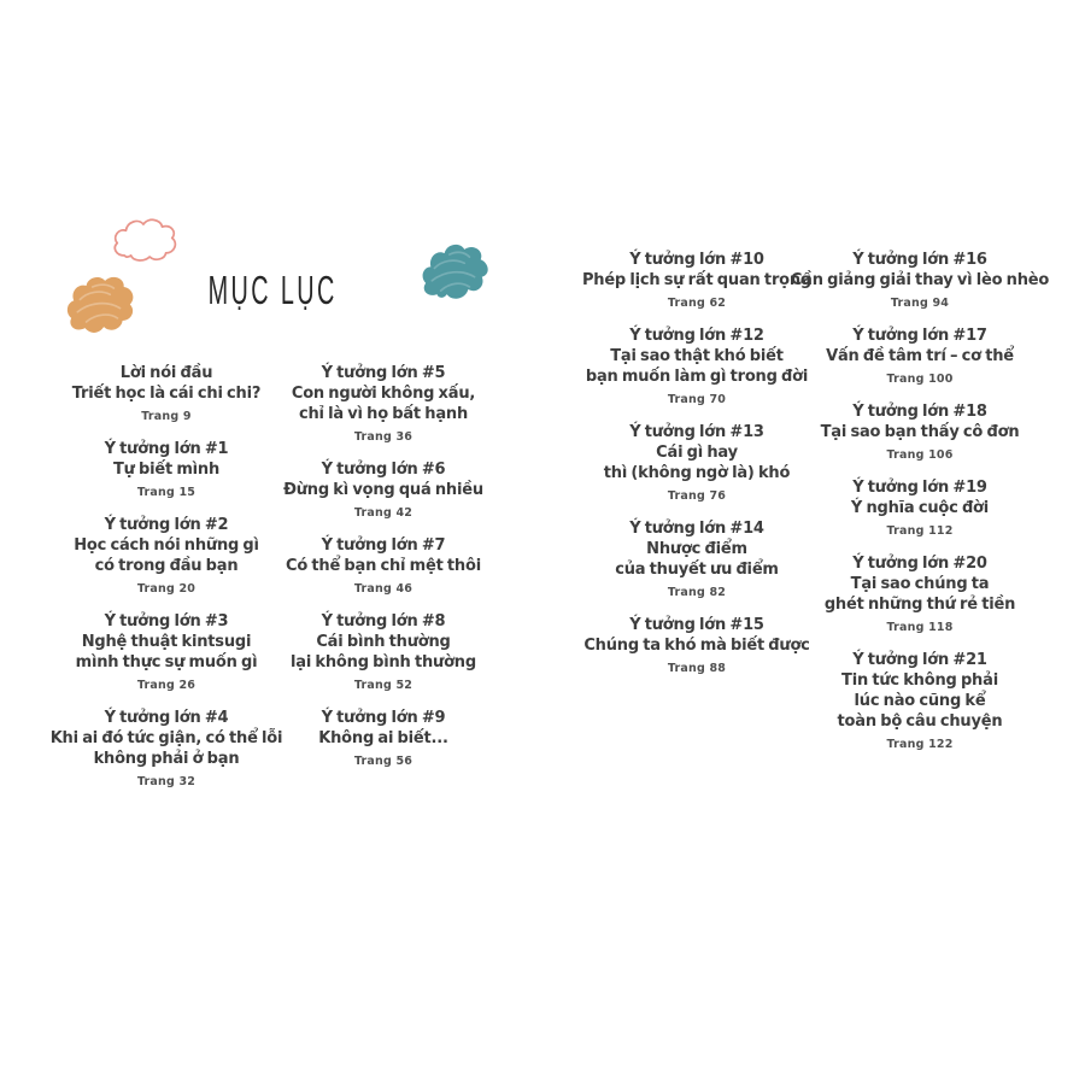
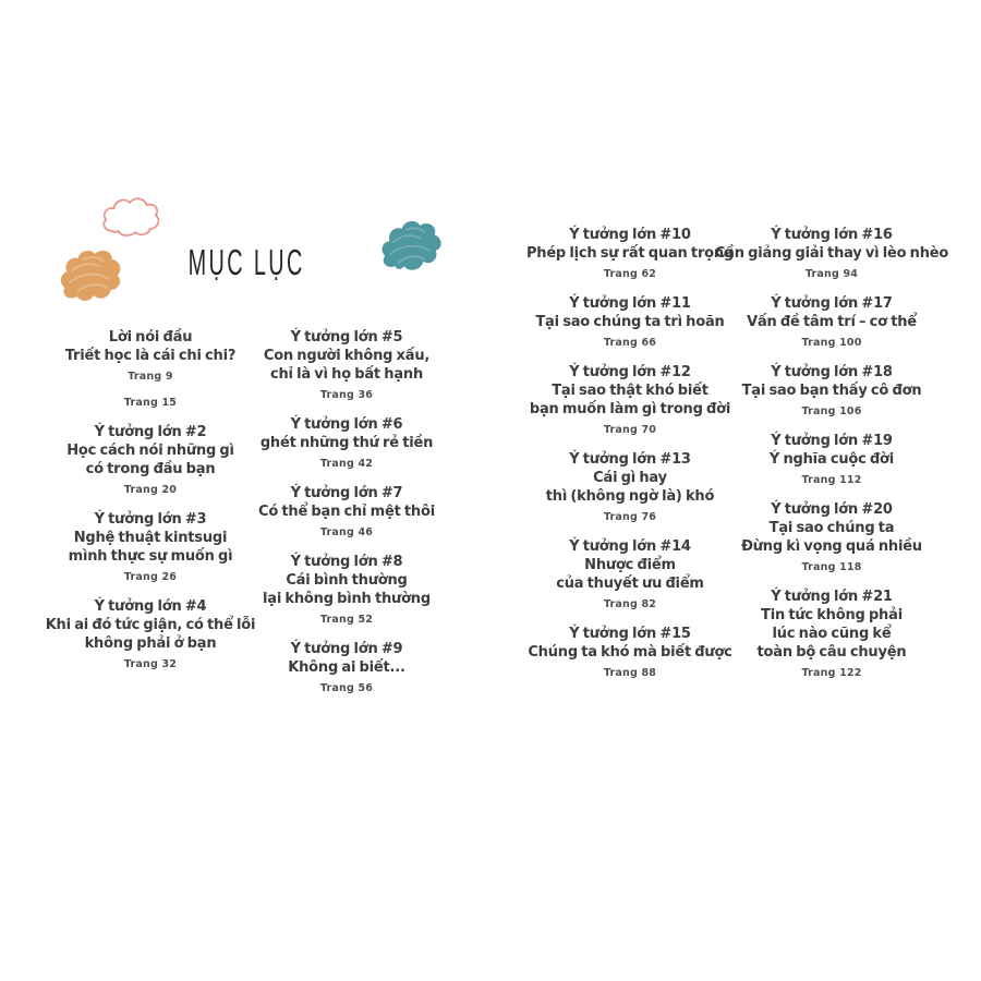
  MỤC LỤC
  Lời nói đầu
  Triết học là cái chi chi?
  Trang 9
- Ý tưởng lớn #1
- Tự biết mình
  Trang 15
  Ý tưởng lớn #2
  Học cách nói những gì
  có trong đầu bạn
  Trang 20
  Ý tưởng lớn #3
  Nghệ thuật kintsugi
  mình thực sự muốn gì
  Trang 26
  Ý tưởng lớn #4
  Khi ai đó tức giận, có thể lỗi
  không phải ở bạn
  Trang 32
  Ý tưởng lớn #5
  Con người không xấu,
  chỉ là vì họ bất hạnh
  Trang 36
  Ý tưởng lớn #6
- Đừng kì vọng quá nhiều
+ ghét những thứ rẻ tiền
  Trang 42
  Ý tưởng lớn #7
  Có thể bạn chỉ mệt thôi
  Trang 46
  Ý tưởng lớn #8
  Cái bình thường
  lại không bình thường
  Trang 52
  Ý tưởng lớn #9
  Không ai biết...
  Trang 56
  Ý tưởng lớn #10
  Phép lịch sự rất quan trọng
  Trang 62
+ Ý tưởng lớn #11
+ Tại sao chúng ta trì hoãn
+ Trang 66
  Ý tưởng lớn #12
  Tại sao thật khó biết
  bạn muốn làm gì trong đời
  Trang 70
  Ý tưởng lớn #13
  Cái gì hay
  thì (không ngờ là) khó
  Trang 76
  Ý tưởng lớn #14
  Nhược điểm
  của thuyết ưu điểm
  Trang 82
  Ý tưởng lớn #15
  Chúng ta khó mà biết được
  Trang 88
  Ý tưởng lớn #16
  Cần giảng giải thay vì lèo nhèo
  Trang 94
  Ý tưởng lớn #17
  Vấn đề tâm trí – cơ thể
  Trang 100
  Ý tưởng lớn #18
  Tại sao bạn thấy cô đơn
  Trang 106
  Ý tưởng lớn #19
  Ý nghĩa cuộc đời
  Trang 112
  Ý tưởng lớn #20
  Tại sao chúng ta
- ghét những thứ rẻ tiền
+ Đừng kì vọng quá nhiều
  Trang 118
  Ý tưởng lớn #21
  Tin tức không phải
  lúc nào cũng kể
  toàn bộ câu chuyện
  Trang 122
